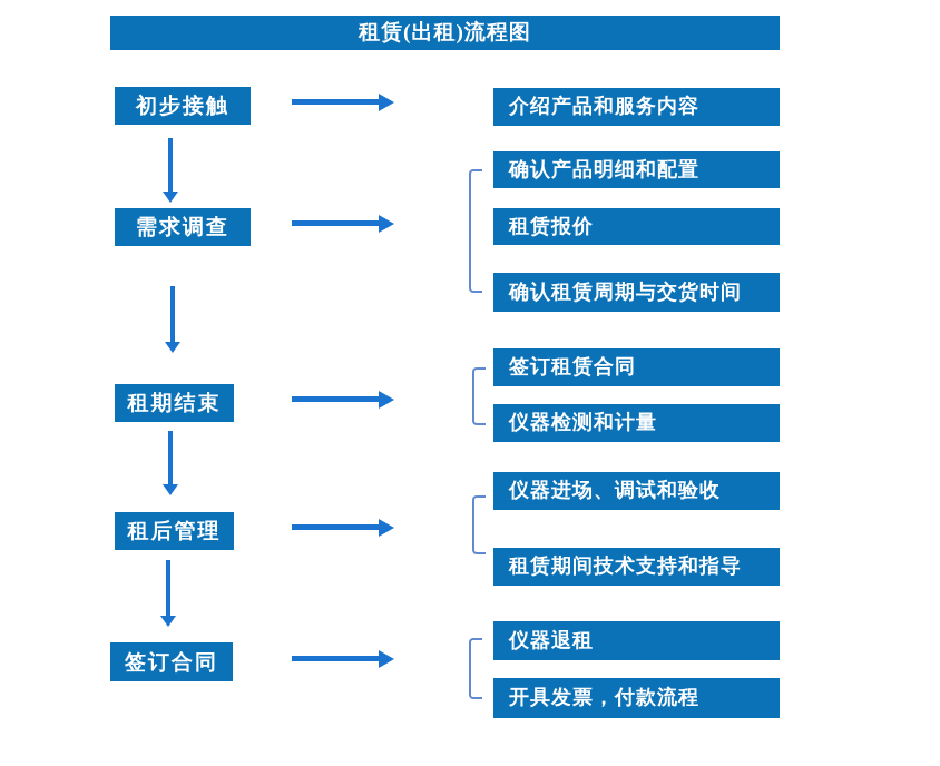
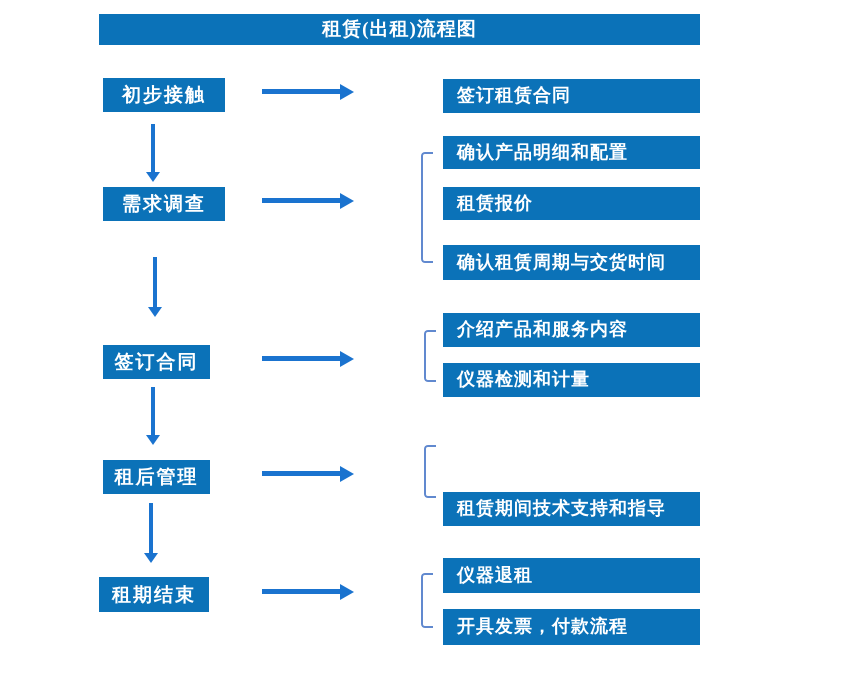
  租赁(出租)流程图
  初步接触
  需求调查
- 租期结束
+ 签订合同
  租后管理
- 签订合同
+ 租期结束
- 介绍产品和服务内容
+ 签订租赁合同
  确认产品明细和配置
  租赁报价
  确认租赁周期与交货时间
- 签订租赁合同
+ 介绍产品和服务内容
  仪器检测和计量
- 仪器进场、调试和验收
  租赁期间技术支持和指导
  仪器退租
  开具发票，付款流程
